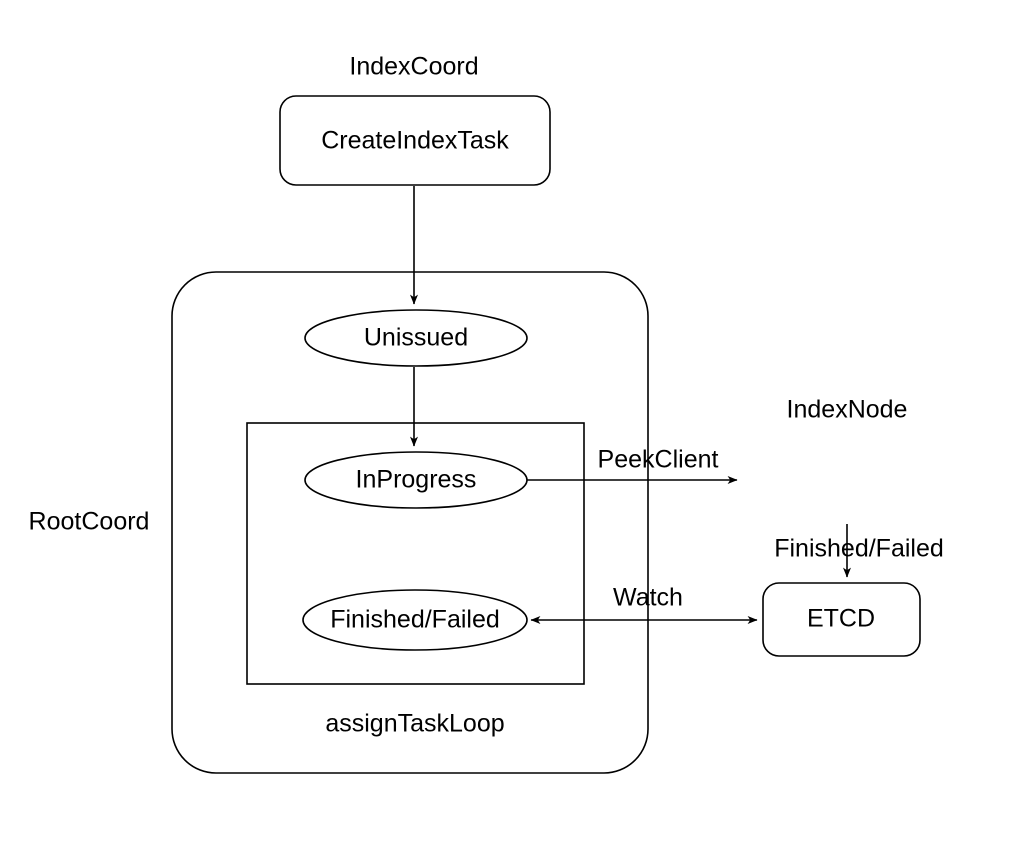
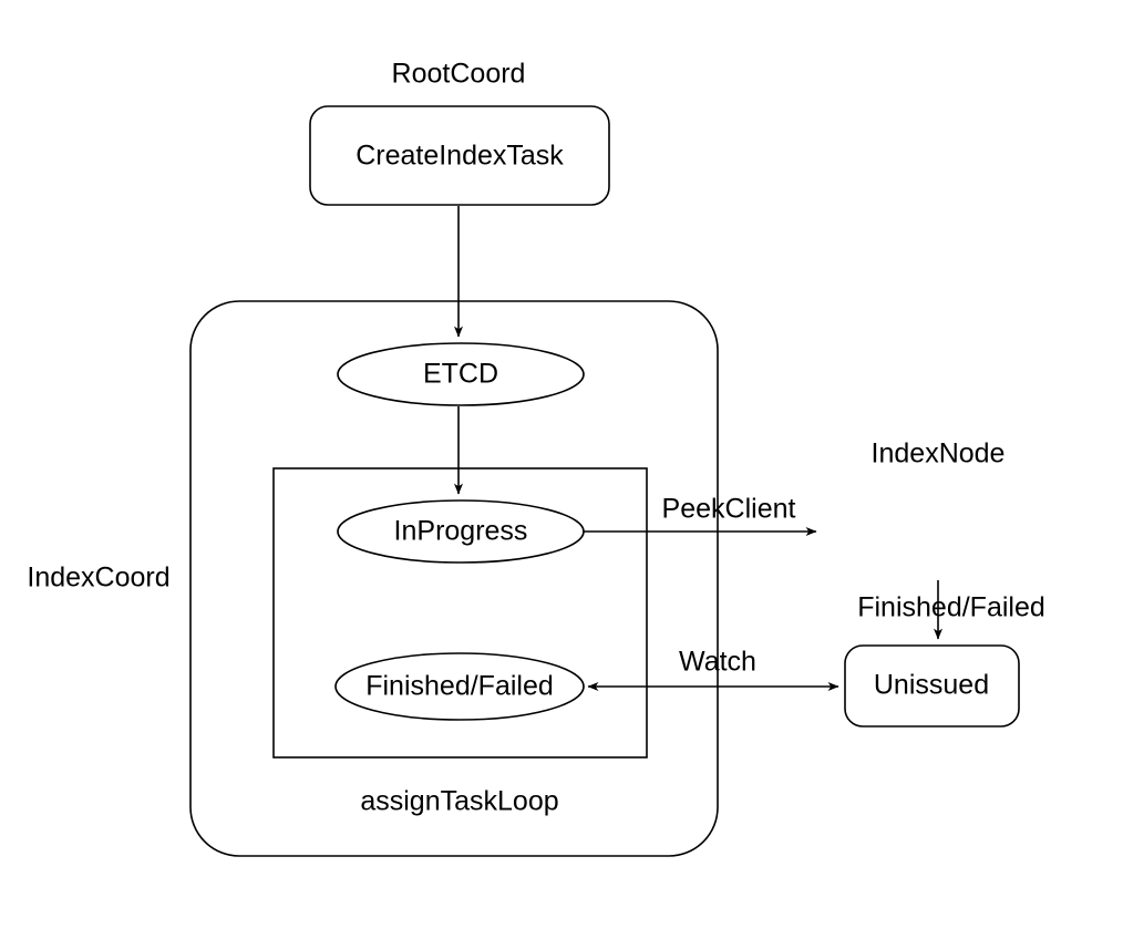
- RootCoord
+ IndexCoord
  assignTaskLoop
- IndexCoord
+ RootCoord
  IndexNode
  PeekClient
  Finished/Failed
  Watch
  CreateIndexTask
- Unissued
+ ETCD
  InProgress
  Finished/Failed
- ETCD
+ Unissued
